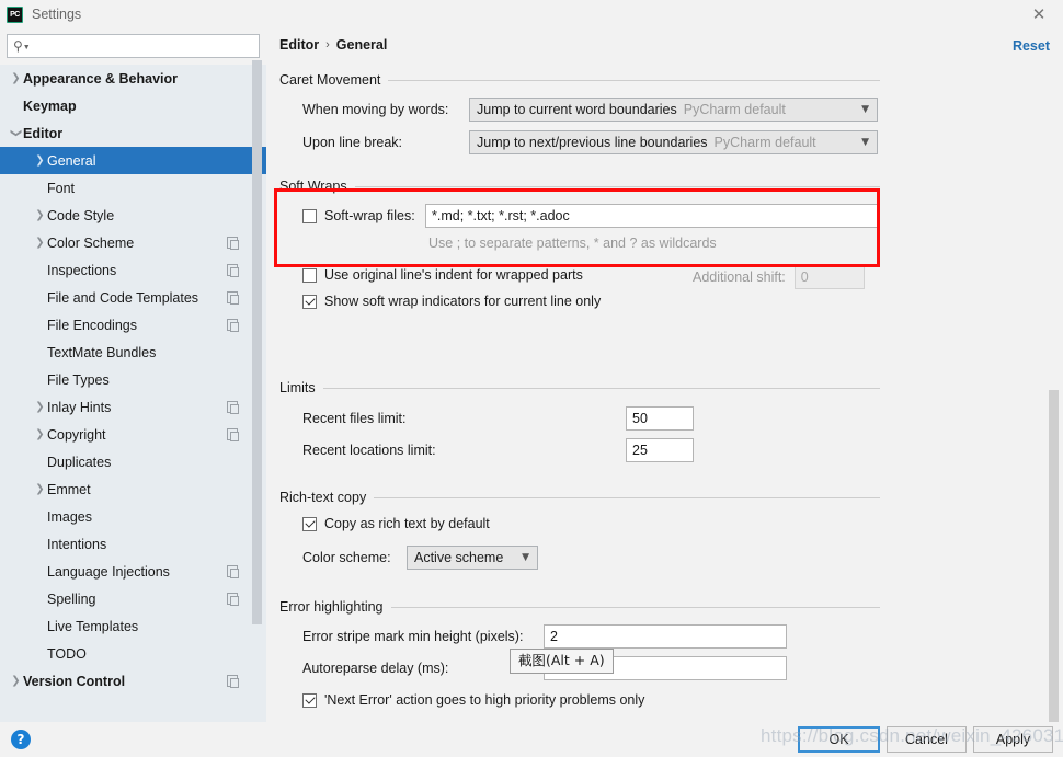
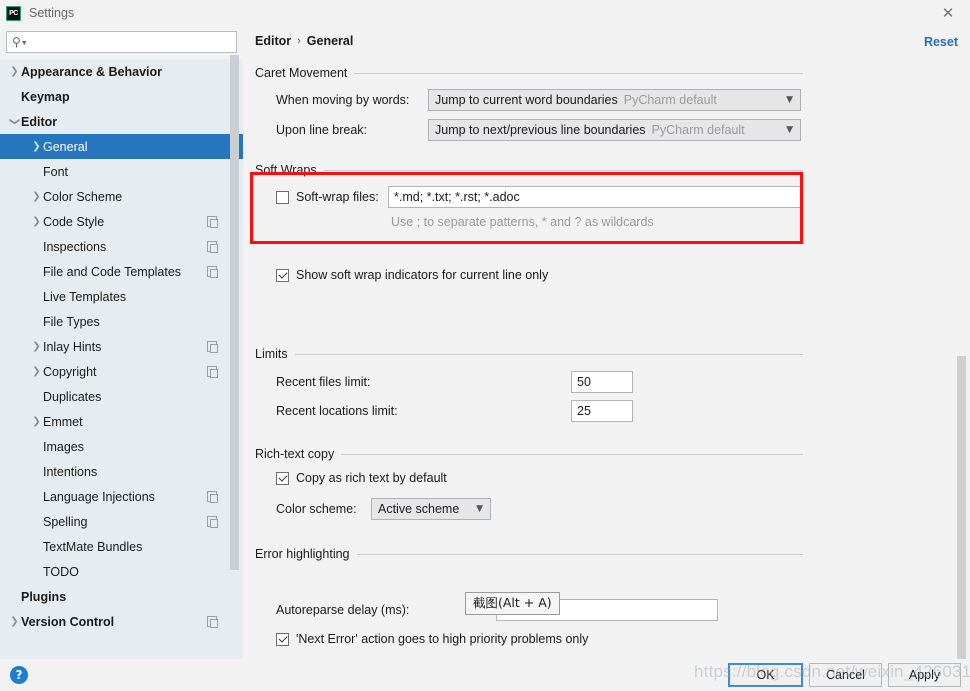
  Settings
  ✕
  ⚲
  ❯
  Appearance & Behavior
  Keymap
  Editor
  ❯
  General
  Font
  ❯
- Code Style
+ Color Scheme
  ❯
- Color Scheme
+ Code Style
  Inspections
  File and Code Templates
- File Encodings
- TextMate Bundles
+ Live Templates
  File Types
  ❯
  Inlay Hints
  ❯
  Copyright
  Duplicates
  ❯
  Emmet
  Images
  Intentions
  Language Injections
  Spelling
- Live Templates
+ TextMate Bundles
  TODO
+ Plugins
  ❯
  Version Control
  Editor
  ›
  General
  Reset
  Caret Movement
  When moving by words:
  Jump to current word boundaries
  PyCharm default
  ▼
  Upon line break:
  Jump to next/previous line boundaries
  PyCharm default
  ▼
  Soft Wraps
  Soft-wrap files:
  *.md; *.txt; *.rst; *.adoc
  Use ; to separate patterns, * and ? as wildcards
- Use original line's indent for wrapped parts
- Additional shift:
- 0
  Show soft wrap indicators for current line only
  Limits
  Recent files limit:
  50
  Recent locations limit:
  25
  Rich-text copy
  Copy as rich text by default
  Color scheme:
  Active scheme
  ▼
  Error highlighting
- Error stripe mark min height (pixels):
- 2
  Autoreparse delay (ms):
  'Next Error' action goes to high priority problems only
  截图(Alt + A)
  ?
  OK
  Cancel
  Apply
  https://blog.csdn.net/weixin_426031
